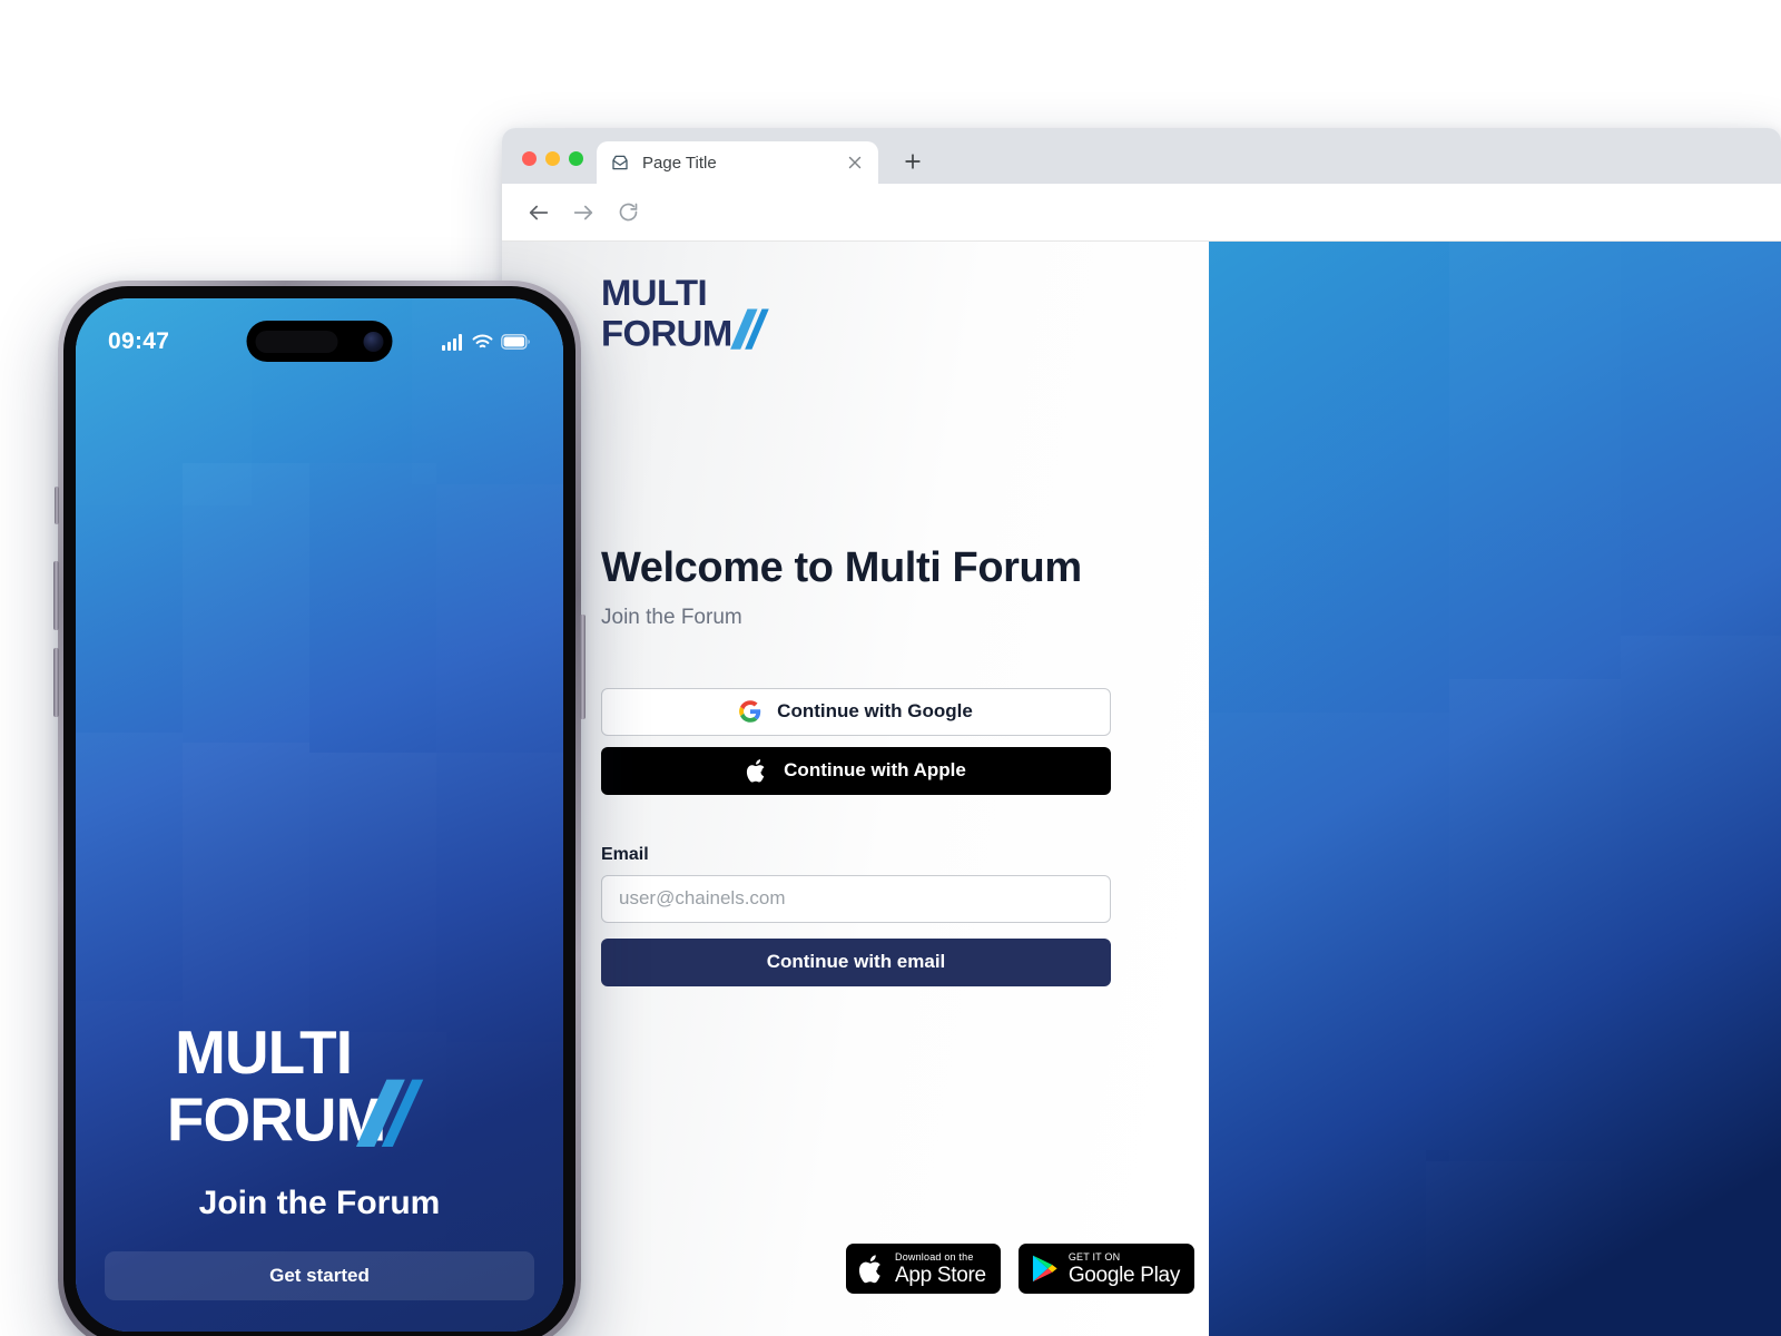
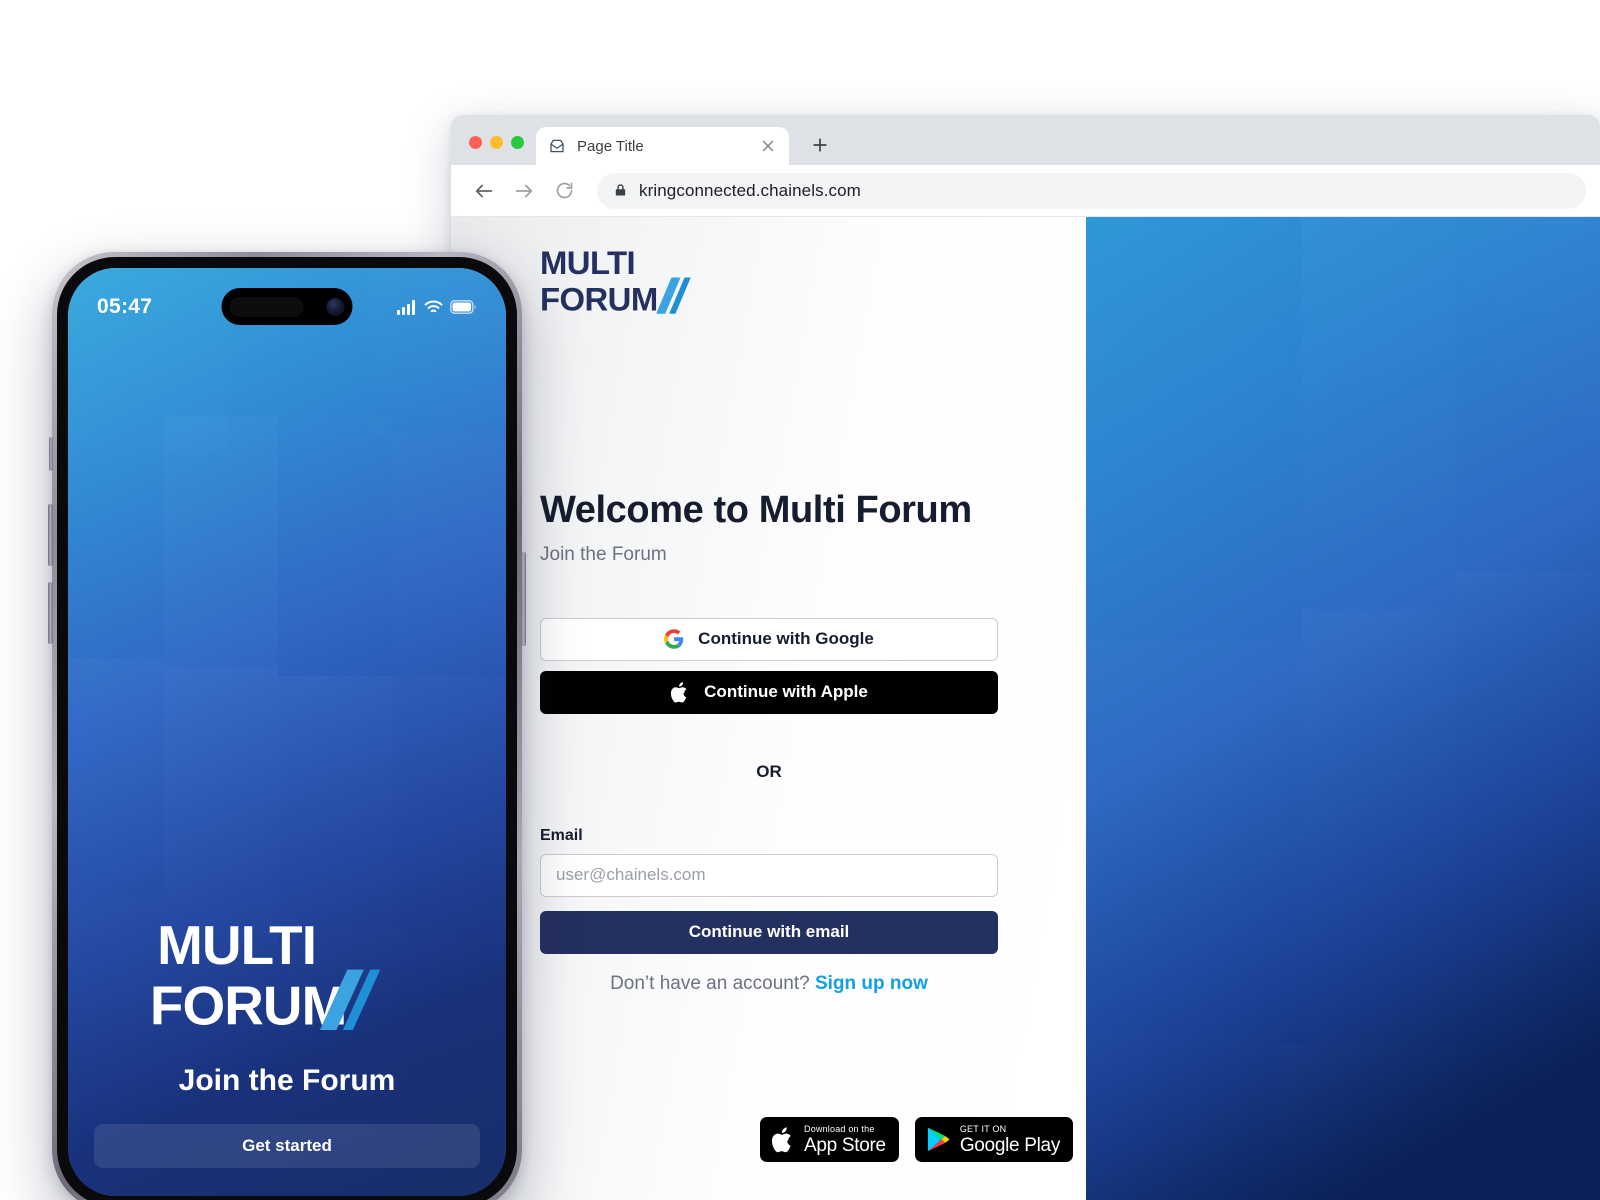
  Page Title
+ kringconnected.chainels.com
  MULTI
  FORUM
  Welcome to Multi Forum
  Join the Forum
  Continue with Google
  Continue with Apple
+ OR
  Email
  user@chainels.com
  Continue with email
+ Don’t have an account? Sign up now
  Download on the
  App Store
  GET IT ON
  Google Play
- 09:47
+ 05:47
  MULTI
  FORUM
  Join the Forum
  Get started
